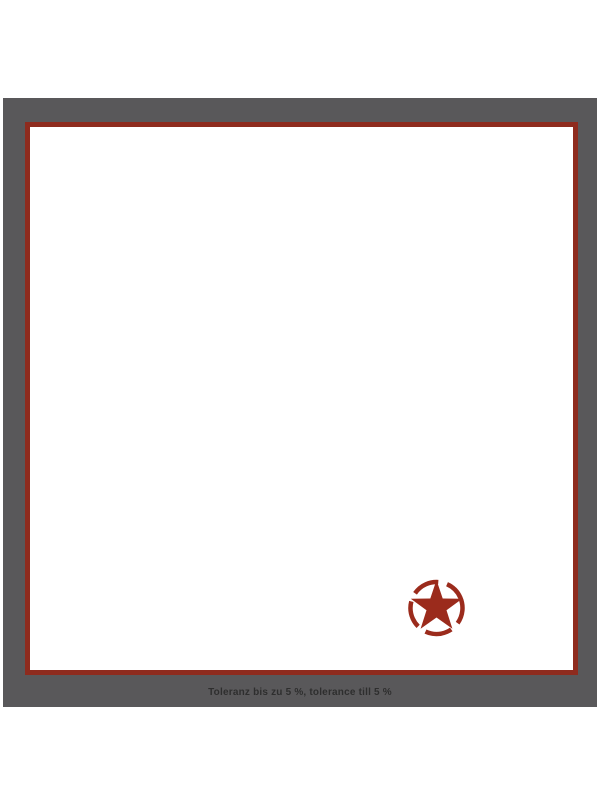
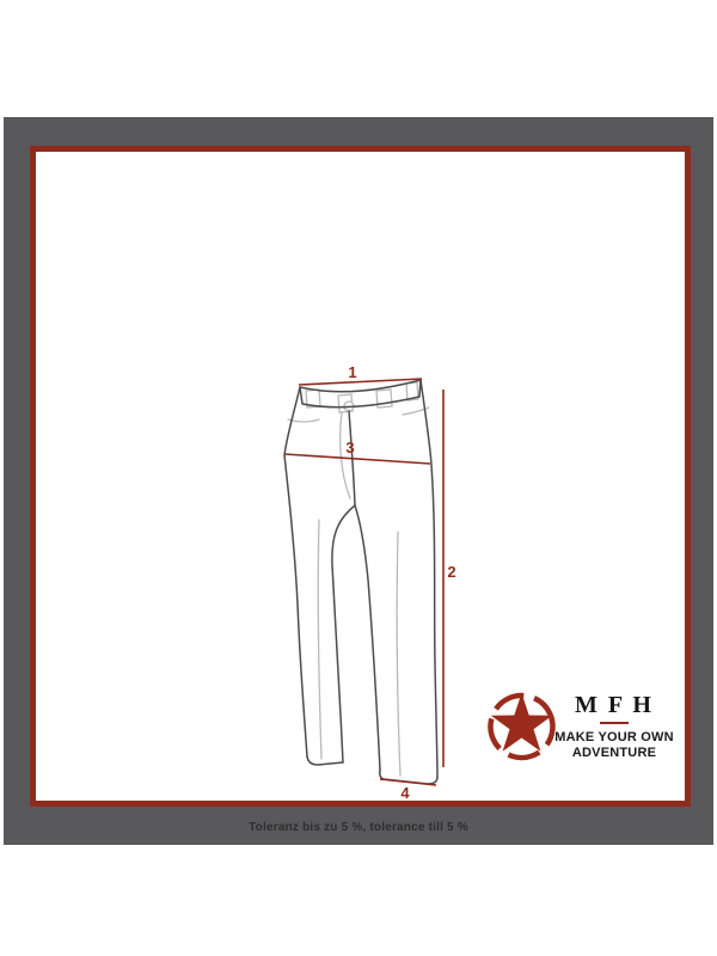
+ 1
+ 2
+ 3
+ 4
+ M F H
+ MAKE YOUR OWN
+ ADVENTURE
  Toleranz bis zu 5 %, tolerance till 5 %
